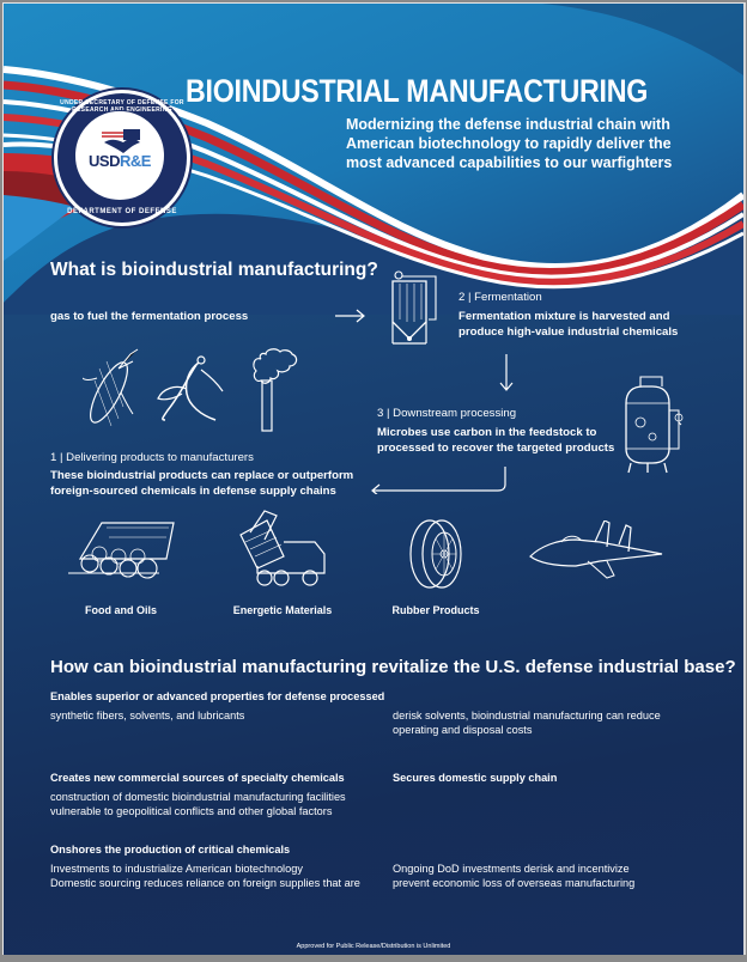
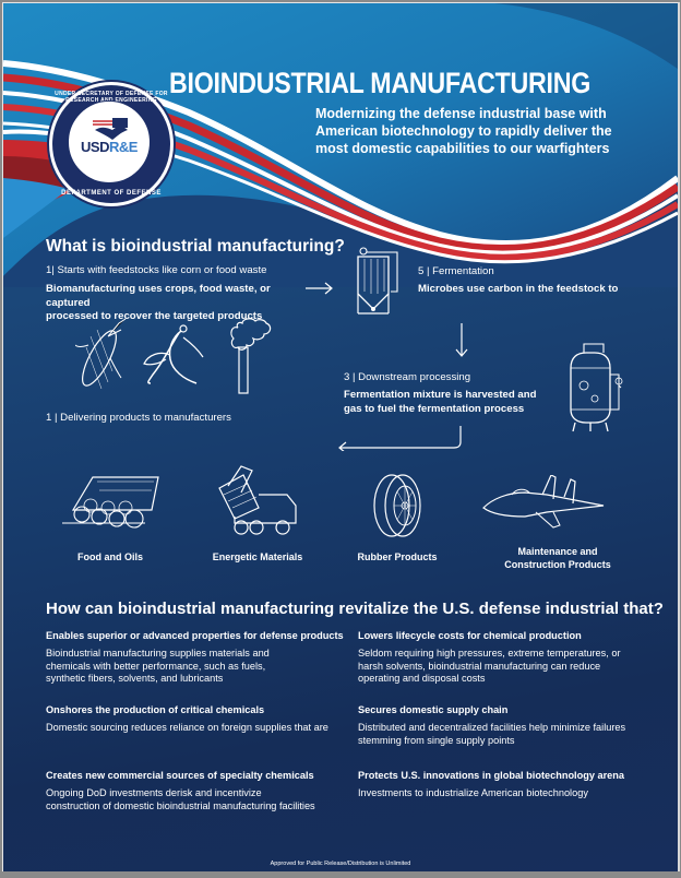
  USDR&E
  BIOINDUSTRIAL MANUFACTURING
- Modernizing the defense industrial chain with
+ Modernizing the defense industrial base with
  American biotechnology to rapidly deliver the
- most advanced capabilities to our warfighters
+ most domestic capabilities to our warfighters
  What is bioindustrial manufacturing?
+ 1| Starts with feedstocks like corn or food waste
+ Biomanufacturing uses crops, food waste, or captured
- gas to fuel the fermentation process
+ processed to recover the targeted products
- 2 | Fermentation
+ 5 | Fermentation
- Fermentation mixture is harvested and
+ Microbes use carbon in the feedstock to
- produce high-value industrial chemicals
  3 | Downstream processing
- Microbes use carbon in the feedstock to
+ Fermentation mixture is harvested and
- processed to recover the targeted products
+ gas to fuel the fermentation process
  1 | Delivering products to manufacturers
- These bioindustrial products can replace or outperform
- foreign-sourced chemicals in defense supply chains
  Food and Oils
  Energetic Materials
  Rubber Products
+ Maintenance and
+ Construction Products
- How can bioindustrial manufacturing revitalize the U.S. defense industrial base?
+ How can bioindustrial manufacturing revitalize the U.S. defense industrial that?
- Enables superior or advanced properties for defense processed
+ Enables superior or advanced properties for defense products
+ Bioindustrial manufacturing supplies materials and
+ chemicals with better performance, such as fuels,
  synthetic fibers, solvents, and lubricants
+ Lowers lifecycle costs for chemical production
+ Seldom requiring high pressures, extreme temperatures, or
- derisk solvents, bioindustrial manufacturing can reduce
+ harsh solvents, bioindustrial manufacturing can reduce
  operating and disposal costs
- Creates new commercial sources of specialty chemicals
+ Onshores the production of critical chemicals
- construction of domestic bioindustrial manufacturing facilities
+ Domestic sourcing reduces reliance on foreign supplies that are
- vulnerable to geopolitical conflicts and other global factors
  Secures domestic supply chain
+ Distributed and decentralized facilities help minimize failures
+ stemming from single supply points
- Onshores the production of critical chemicals
+ Creates new commercial sources of specialty chemicals
- Investments to industrialize American biotechnology
+ Ongoing DoD investments derisk and incentivize
- Domestic sourcing reduces reliance on foreign supplies that are
+ construction of domestic bioindustrial manufacturing facilities
+ Protects U.S. innovations in global biotechnology arena
- Ongoing DoD investments derisk and incentivize
+ Investments to industrialize American biotechnology
- prevent economic loss of overseas manufacturing
